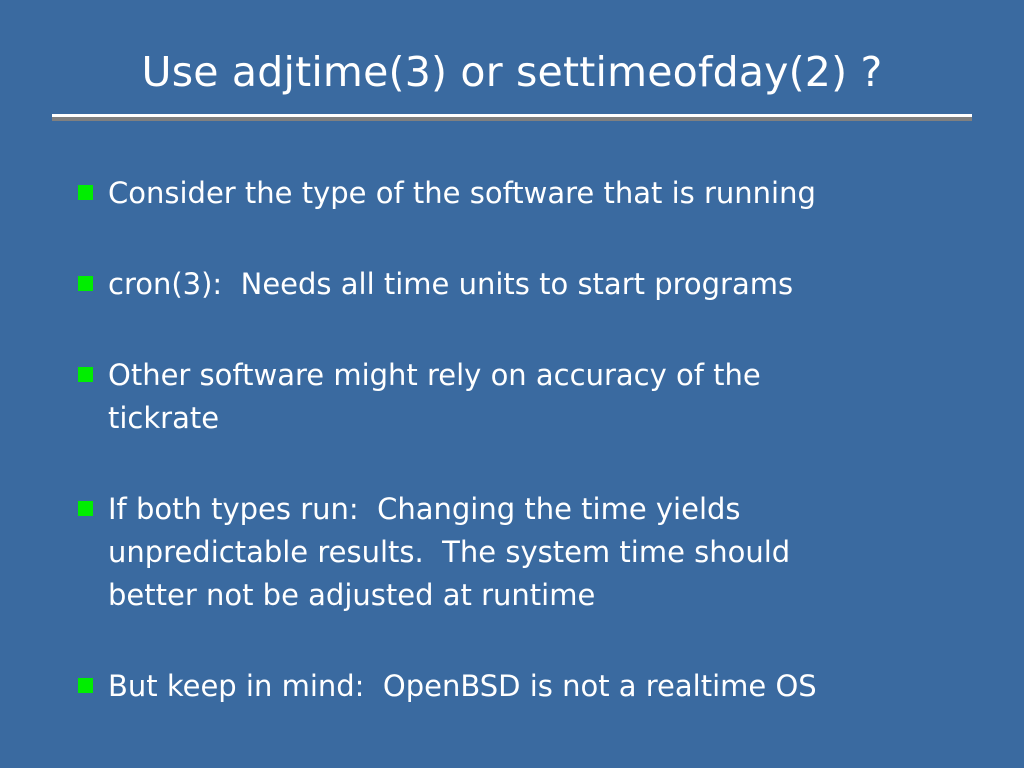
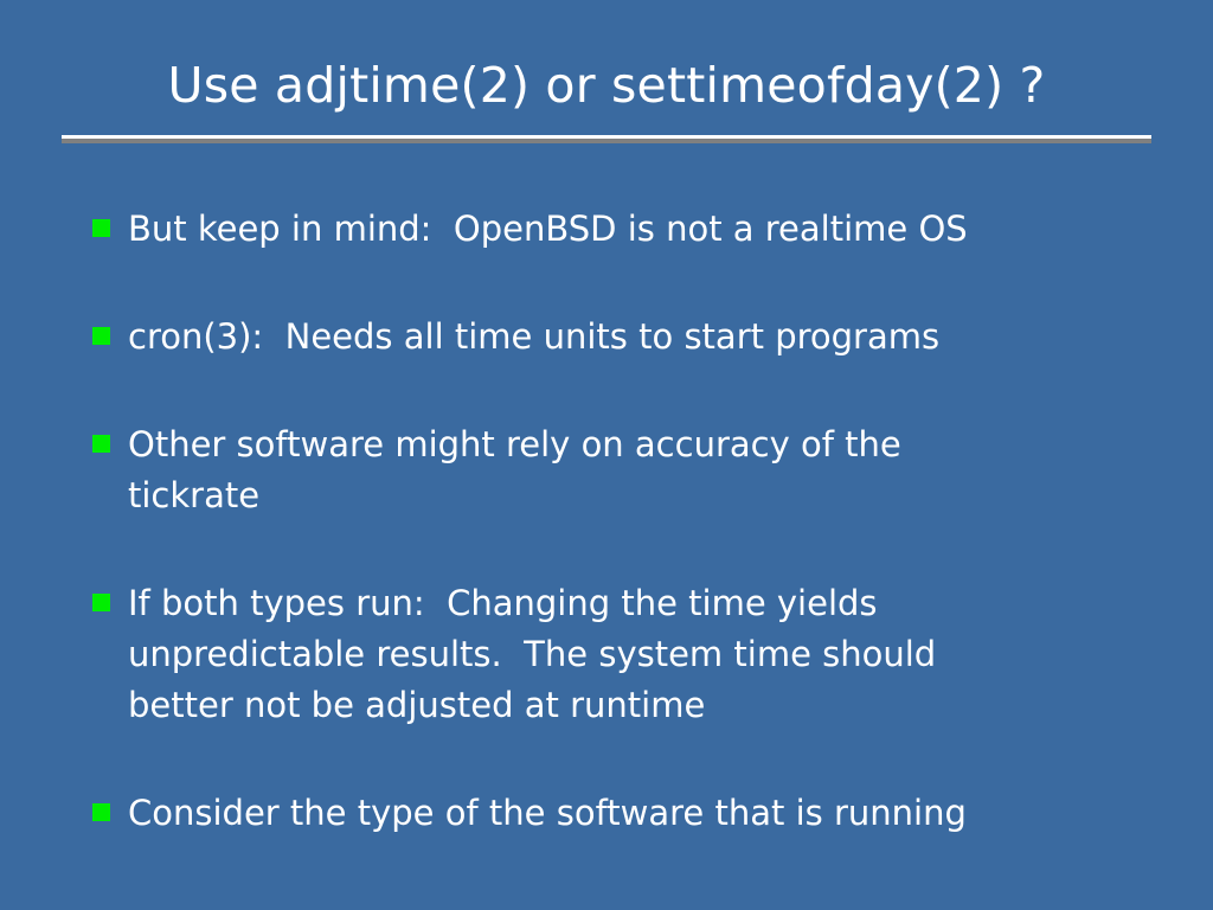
- Use adjtime(3) or settimeofday(2) ?
+ Use adjtime(2) or settimeofday(2) ?
- Consider the type of the software that is running
+ But keep in mind: OpenBSD is not a realtime OS
  cron(3): Needs all time units to start programs
  Other software might rely on accuracy of the
  tickrate
  If both types run: Changing the time yields
  unpredictable results. The system time should
  better not be adjusted at runtime
- But keep in mind: OpenBSD is not a realtime OS
+ Consider the type of the software that is running
